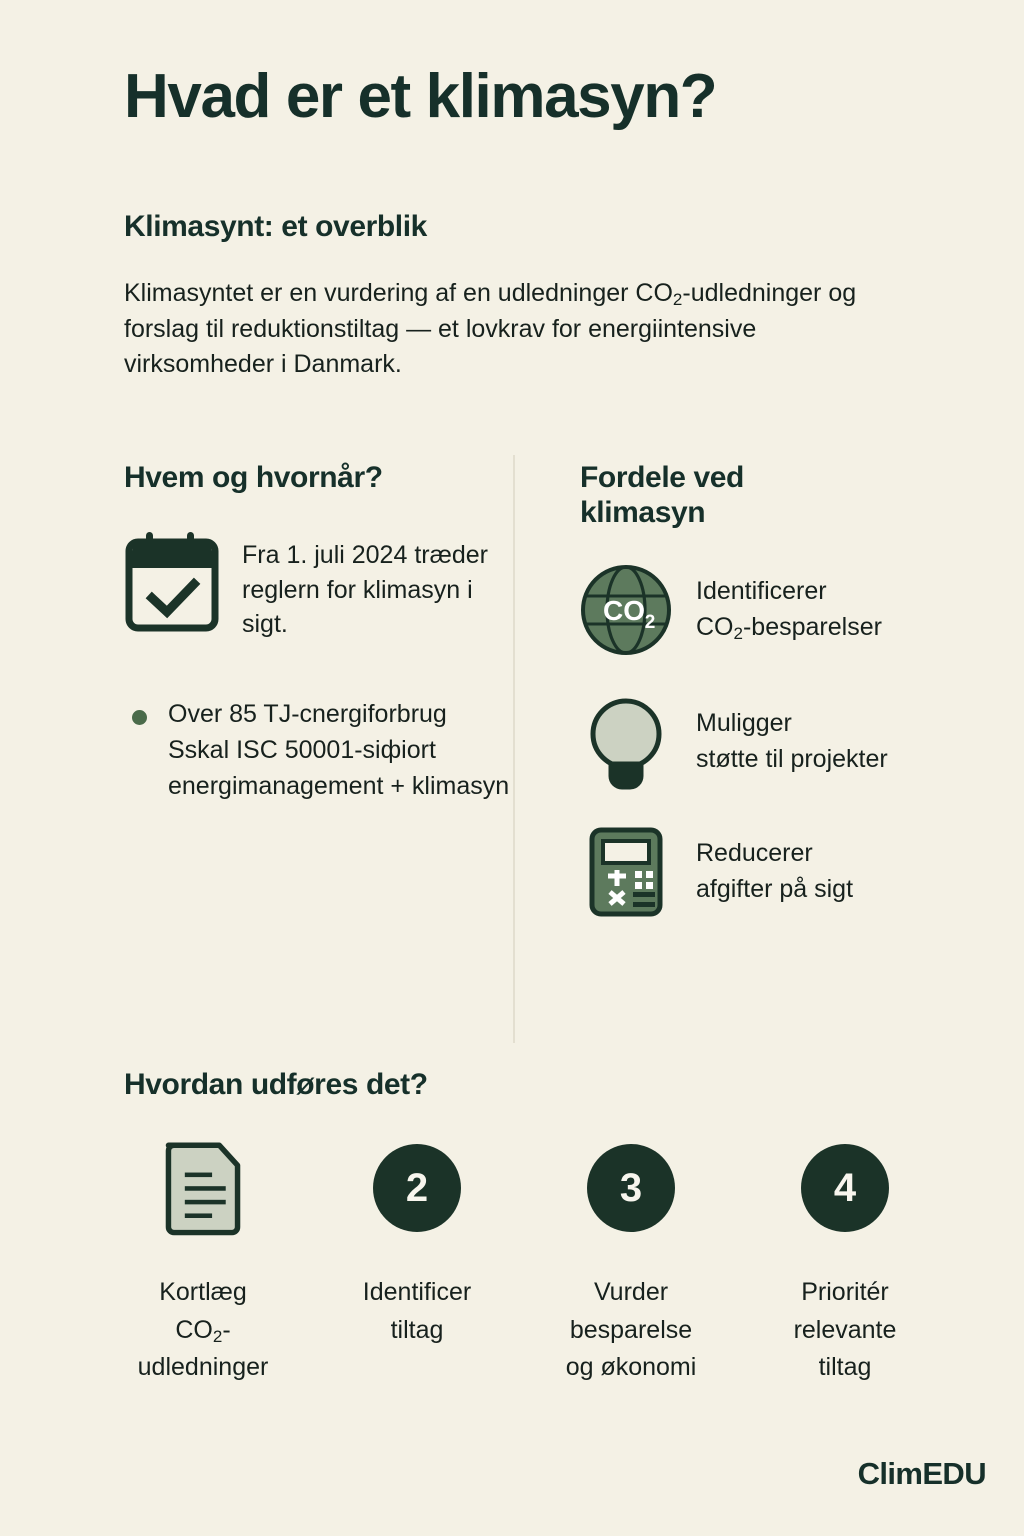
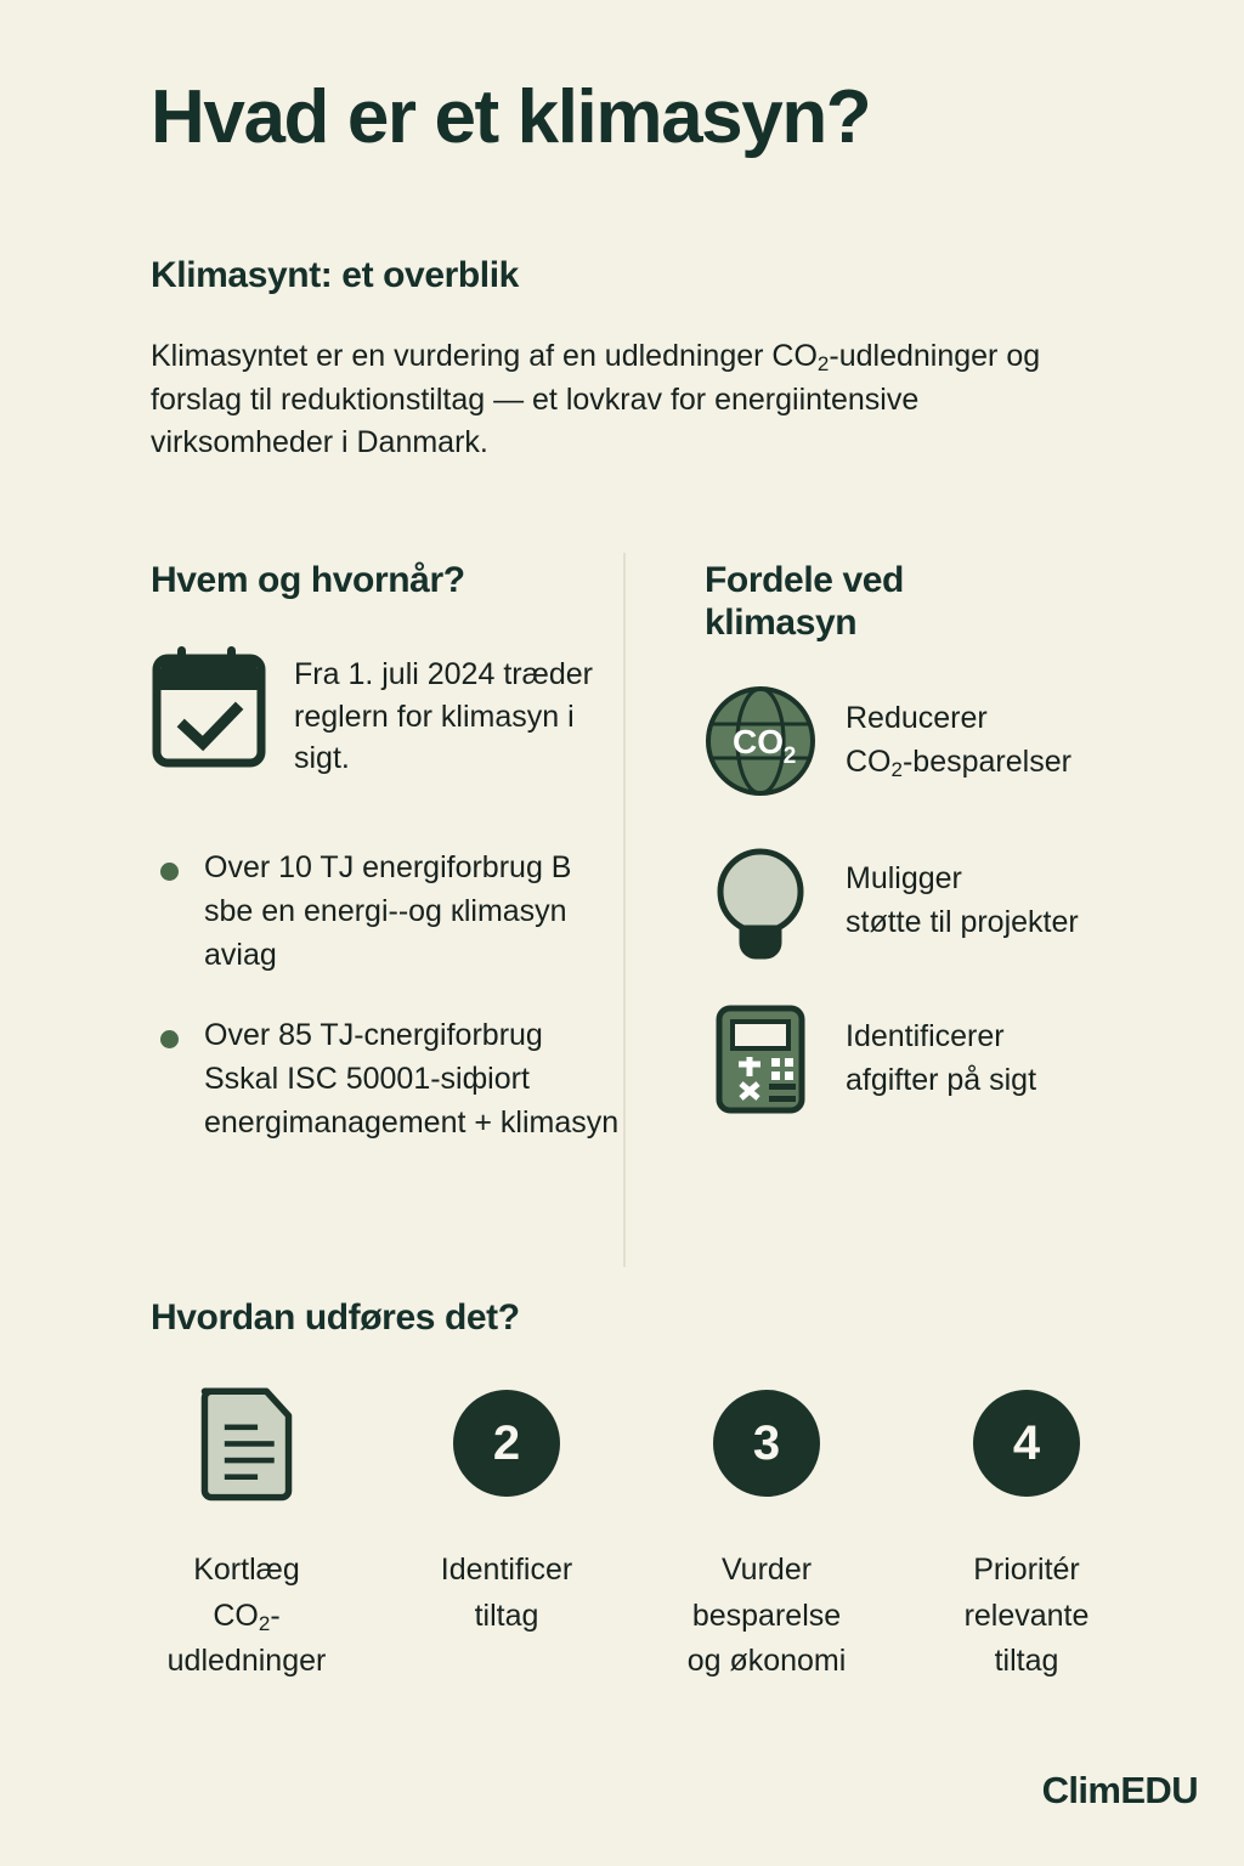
  Hvad er et klimasyn?
  Klimasynt: et overblik
  Klimasyntet er en vurdering af en udledninger CO2-udledninger og forslag til reduktionstiltag — et lovkrav for energiintensive virksomheder i Danmark.
  Hvem og hvornår?
  Fra 1. juli 2024 træder reglern for klimasyn i sigt.
+ Over 10 TJ energiforbrug B sbe en energi--og кlimasyn aviag
  Over 85 TJ-cnergiforbrug Sskal ISC 50001-siфiort energimanagement + klimasyn
  Fordele ved klimasyn
  CO
  2
- Identificerer
+ Reducerer
  CO2-besparelser
  Muligger
  støtte til projekter
- Reducerer
+ Identificerer
  afgifter på sigt
  Hvordan udføres det?
  Kortlæg
  CO2-
  udledninger
  2
  Identificer
  tiltag
  3
  Vurder
  besparelse
  og økonomi
  4
  Prioritér
  relevante
  tiltag
  ClimEDU
